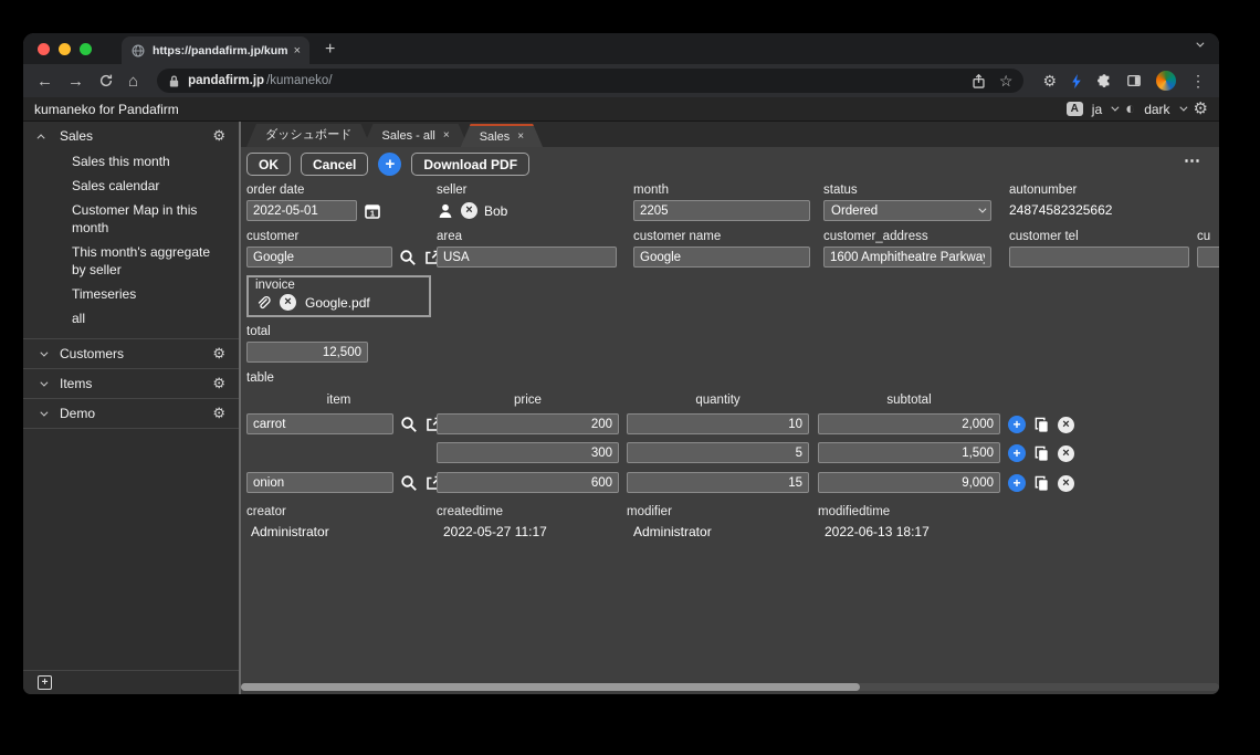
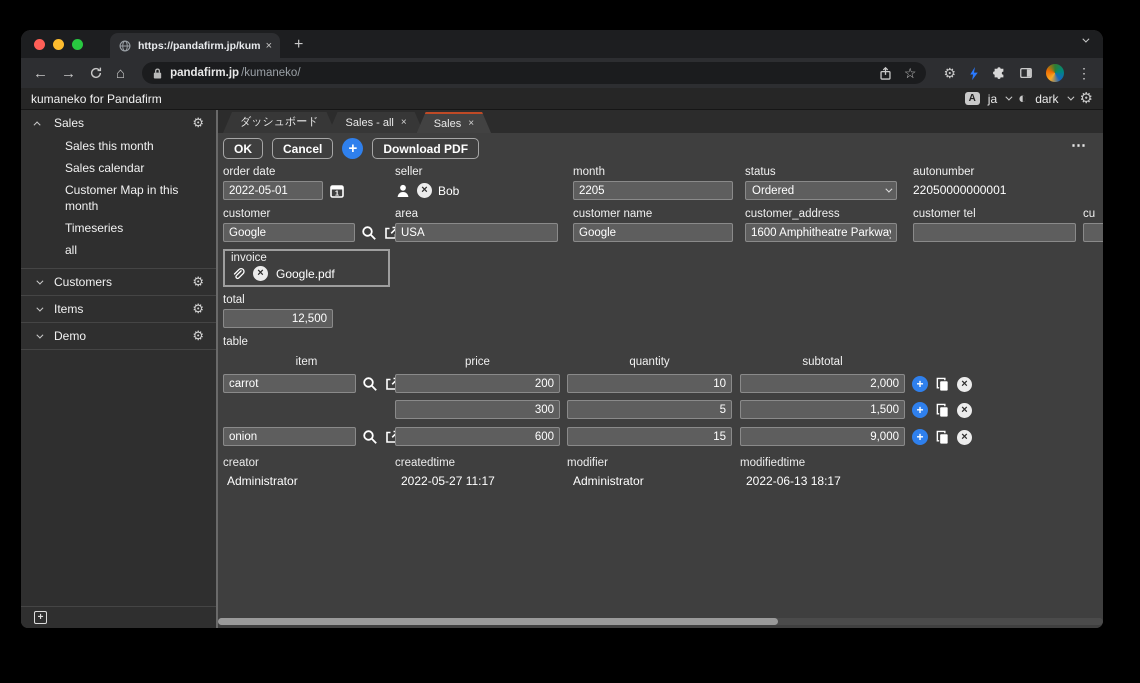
  https://pandafirm.jp/kum
  ×
  +
  ←
  →
  ⌂
  pandafirm.jp
  /kumaneko/
  ☆
  ⚙
  ⋮
  kumaneko for Pandafirm
  A
  ja
  ◐
  dark
  ⚙
  Sales
  ⚙
  Sales this month
  Sales calendar
  Customer Map in this month
- This month's aggregate by seller
  Timeseries
  all
  Customers
  ⚙
  Items
  ⚙
  Demo
  ⚙
  +
  ダッシュボード
  Sales - all
  ×
  Sales
  ×
  OK
  Cancel
  +
  Download PDF
  ⋯
  order date
  2022-05-01
  1
  seller
  ×
  Bob
  month
  2205
  status
  Ordered
  autonumber
- 24874582325662
+ 22050000000001
  customer
  Google
  area
  USA
  customer name
  Google
  customer_address
  1600 Amphitheatre Parkwa
  customer tel
  cu
  invoice
  ×
  Google.pdf
  total
  12,500
  table
  item
  price
  quantity
  subtotal
  carrot
  200
  10
  2,000
  +
  ×
  300
  5
  1,500
  +
  ×
  onion
  600
  15
  9,000
  +
  ×
  creator
  Administrator
  createdtime
  2022-05-27 11:17
  modifier
  Administrator
  modifiedtime
  2022-06-13 18:17
